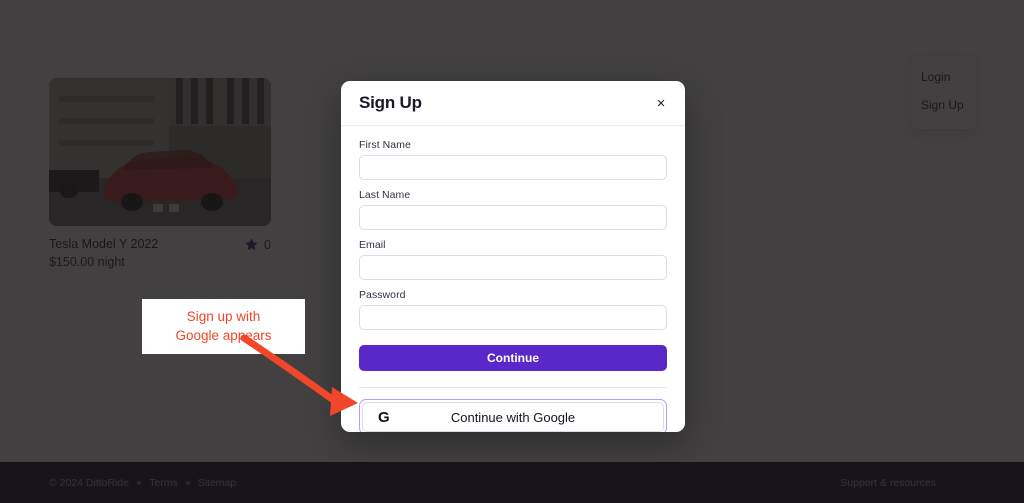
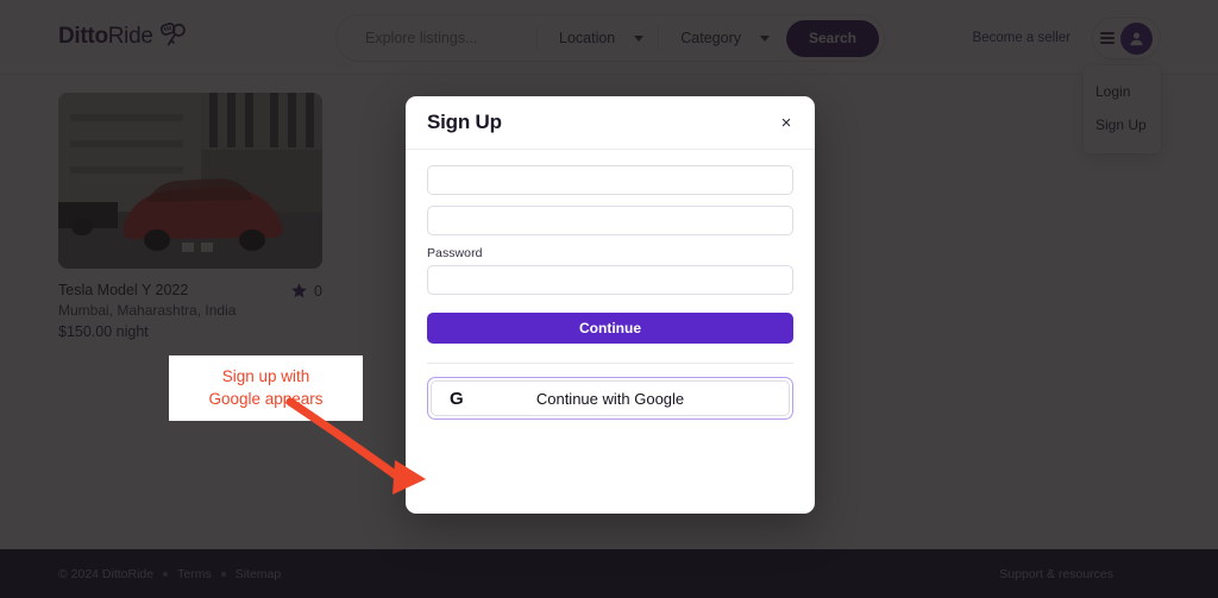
+ DittoRide
+ Explore listings...
+ Location
+ Category
+ Search
+ Become a seller
  Login
  Sign Up
  Tesla Model Y 2022
+ Mumbai, Maharashtra, India
  $150.00 night
  0
  © 2024 DittoRide
  Terms
  Sitemap
  Support & resources
  Sign Up
  ×
- First Name
- Last Name
- Email
  Password
  Continue
  G
  Continue with Google
  Sign up with
  Google appears
